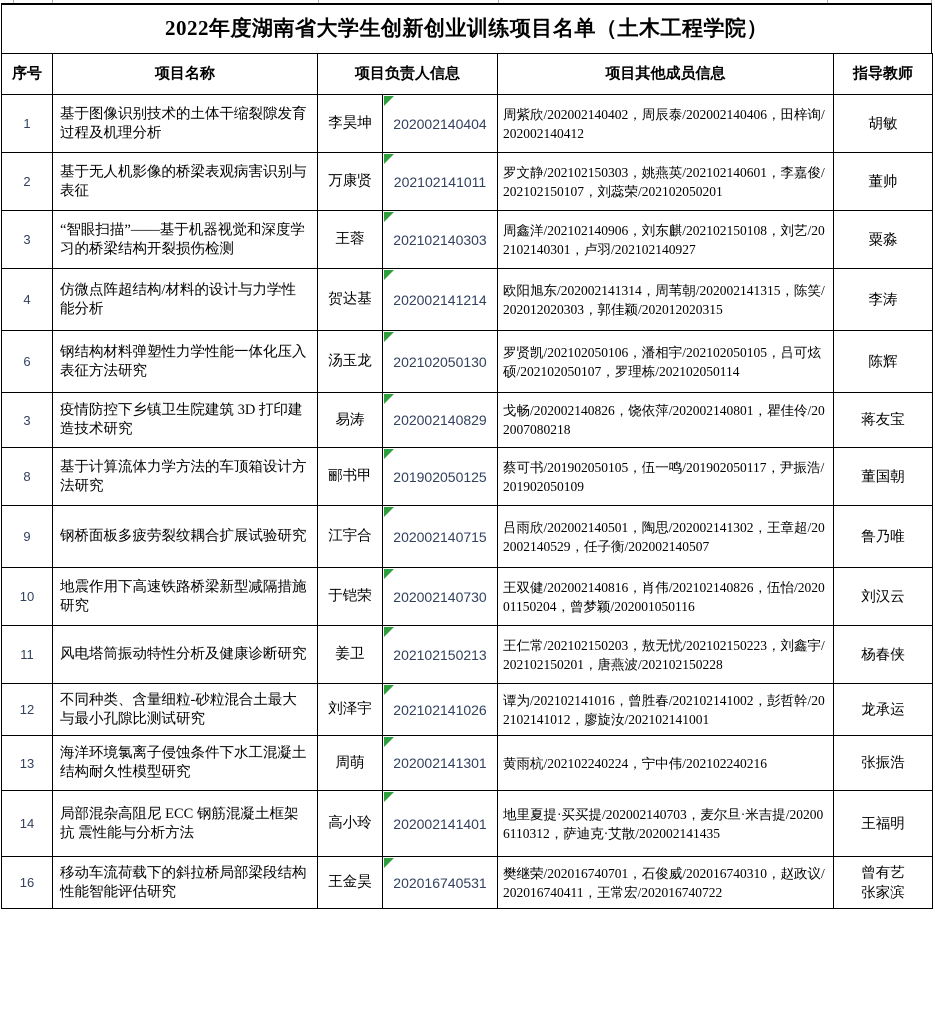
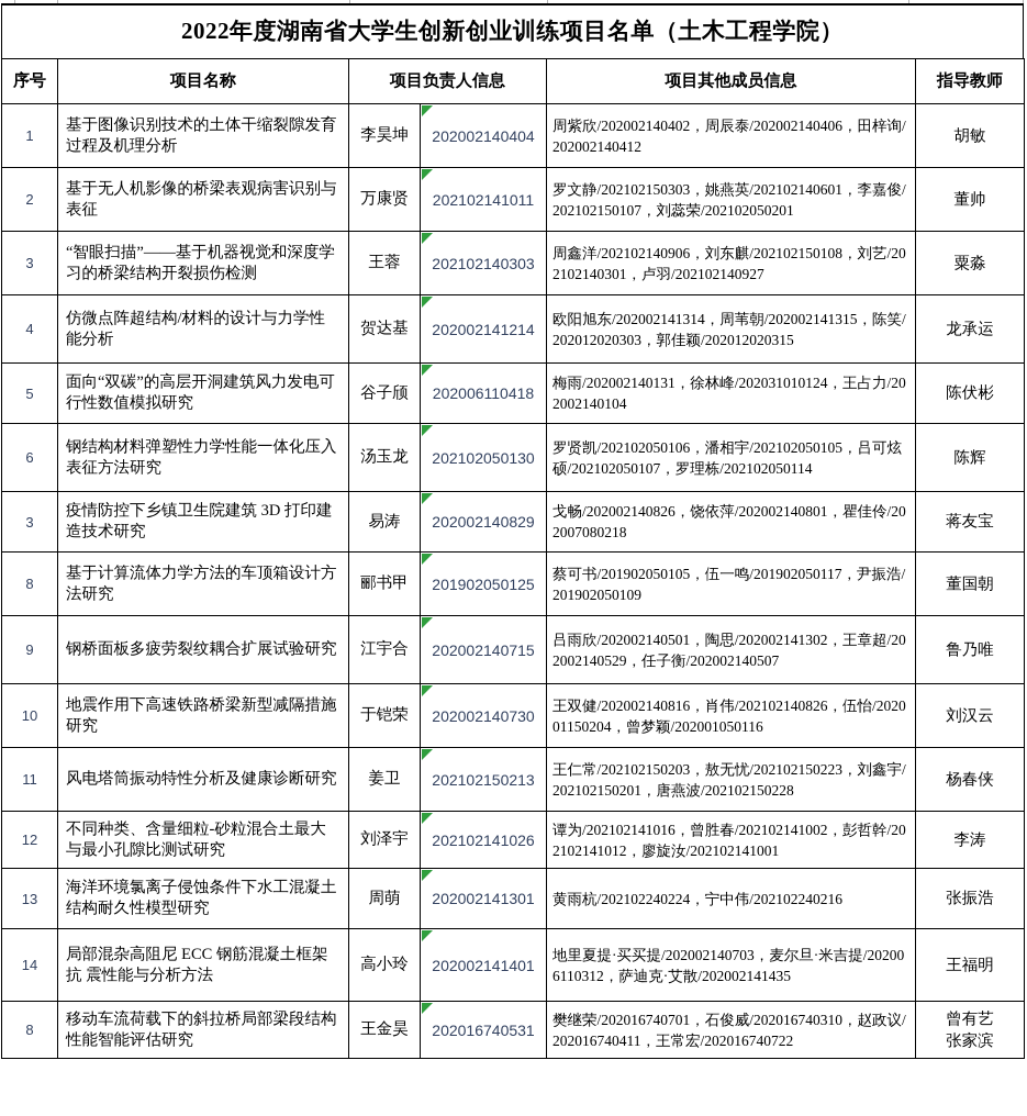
  2022年度湖南省大学生创新创业训练项目名单（土木工程学院）
  序号	项目名称	项目负责人信息	项目其他成员信息	指导教师
  1	基于图像识别技术的土体干缩裂隙发育过程及机理分析	李昊坤	202002140404	周紫欣/202002140402，周辰泰/202002140406，田梓询/202002140412	胡敏
  2	基于无人机影像的桥梁表观病害识别与表征	万康贤	202102141011	罗文静/202102150303，姚燕英/202102140601，李嘉俊/202102150107，刘蕊荣/202102050201	董帅
  3	“智眼扫描”——基于机器视觉和深度学习的桥梁结构开裂损伤检测	王蓉	202102140303	周鑫洋/202102140906，刘东麒/202102150108，刘艺/202102140301，卢羽/202102140927	粟淼
- 4	仿微点阵超结构/材料的设计与力学性能分析	贺达基	202002141214	欧阳旭东/202002141314，周苇朝/202002141315，陈笑/202012020303，郭佳颖/202012020315	李涛
+ 4	仿微点阵超结构/材料的设计与力学性能分析	贺达基	202002141214	欧阳旭东/202002141314，周苇朝/202002141315，陈笑/202012020303，郭佳颖/202012020315	龙承运
+ 5	面向“双碳”的高层开洞建筑风力发电可行性数值模拟研究	谷子颀	202006110418	梅雨/202002140131，徐林峰/202031010124，王占力/202002140104	陈伏彬
  6	钢结构材料弹塑性力学性能一体化压入表征方法研究	汤玉龙	202102050130	罗贤凯/202102050106，潘相宇/202102050105，吕可炫硕/202102050107，罗理栋/202102050114	陈辉
  3	疫情防控下乡镇卫生院建筑 3D 打印建造技术研究	易涛	202002140829	戈畅/202002140826，饶依萍/202002140801，瞿佳伶/202007080218	蒋友宝
  8	基于计算流体力学方法的车顶箱设计方法研究	郦书甲	201902050125	蔡可书/201902050105，伍一鸣/201902050117，尹振浩/201902050109	董国朝
  9	钢桥面板多疲劳裂纹耦合扩展试验研究	江宇合	202002140715	吕雨欣/202002140501，陶思/202002141302，王章超/202002140529，任子衡/202002140507	鲁乃唯
  10	地震作用下高速铁路桥梁新型减隔措施研究	于铠荣	202002140730	王双健/202002140816，肖伟/202102140826，伍怡/202001150204，曾梦颖/202001050116	刘汉云
  11	风电塔筒振动特性分析及健康诊断研究	姜卫	202102150213	王仁常/202102150203，敖无忧/202102150223，刘鑫宇/202102150201，唐燕波/202102150228	杨春侠
- 12	不同种类、含量细粒-砂粒混合土最大与最小孔隙比测试研究	刘泽宇	202102141026	谭为/202102141016，曾胜春/202102141002，彭哲幹/202102141012，廖旋汝/202102141001	龙承运
+ 12	不同种类、含量细粒-砂粒混合土最大与最小孔隙比测试研究	刘泽宇	202102141026	谭为/202102141016，曾胜春/202102141002，彭哲幹/202102141012，廖旋汝/202102141001	李涛
  13	海洋环境氯离子侵蚀条件下水工混凝土结构耐久性模型研究	周萌	202002141301	黄雨杭/202102240224，宁中伟/202102240216	张振浩
  14	局部混杂高阻尼 ECC 钢筋混凝土框架抗 震性能与分析方法	高小玲	202002141401	地里夏提·买买提/202002140703，麦尔旦·米吉提/202006110312，萨迪克·艾散/202002141435	王福明
- 16	移动车流荷载下的斜拉桥局部梁段结构性能智能评估研究	王金昊	202016740531	樊继荣/202016740701，石俊威/202016740310，赵政议/202016740411，王常宏/202016740722	曾有艺 张家滨
+ 8	移动车流荷载下的斜拉桥局部梁段结构性能智能评估研究	王金昊	202016740531	樊继荣/202016740701，石俊威/202016740310，赵政议/202016740411，王常宏/202016740722	曾有艺 张家滨
